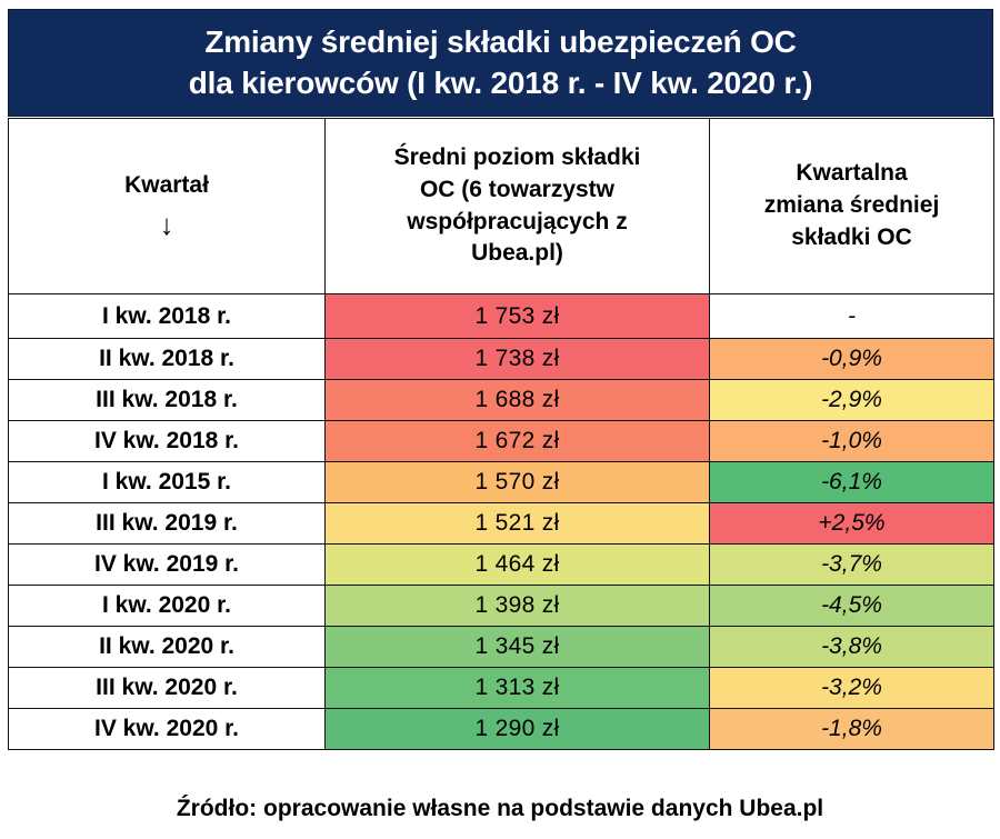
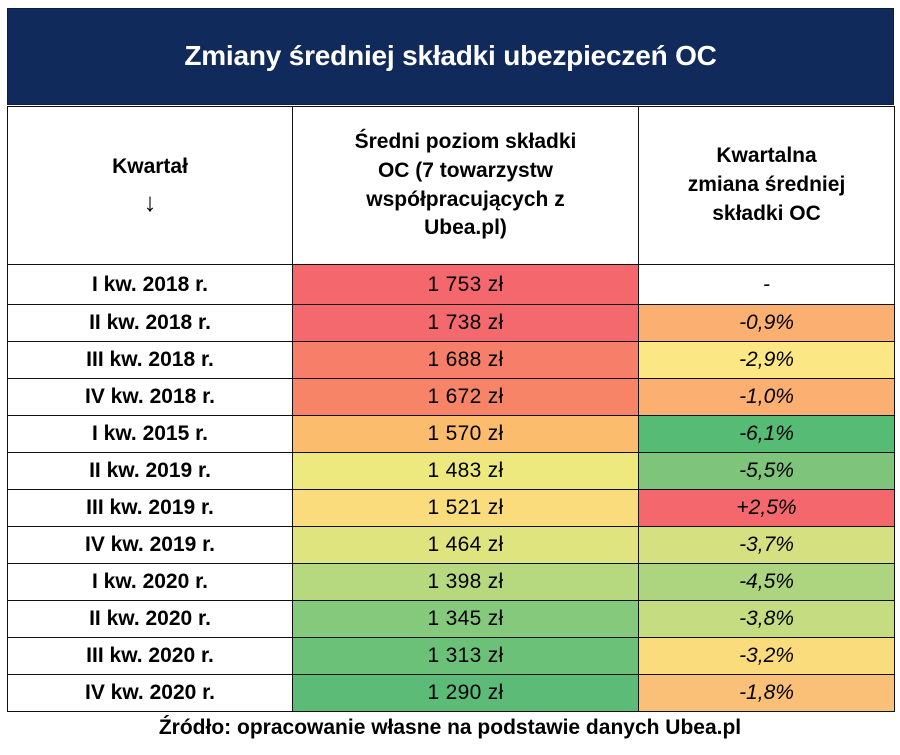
  Zmiany średniej składki ubezpieczeń OC
- dla kierowców (I kw. 2018 r. - IV kw. 2020 r.)
- Kwartał ↓	Średni poziom składki OC (6 towarzystw współpracujących z Ubea.pl)	Kwartalna zmiana średniej składki OC
+ Kwartał ↓	Średni poziom składki OC (7 towarzystw współpracujących z Ubea.pl)	Kwartalna zmiana średniej składki OC
  I kw. 2018 r.	1 753 zł	-
  II kw. 2018 r.	1 738 zł	-0,9%
  III kw. 2018 r.	1 688 zł	-2,9%
  IV kw. 2018 r.	1 672 zł	-1,0%
  I kw. 2015 r.	1 570 zł	-6,1%
+ II kw. 2019 r.	1 483 zł	-5,5%
  III kw. 2019 r.	1 521 zł	+2,5%
  IV kw. 2019 r.	1 464 zł	-3,7%
  I kw. 2020 r.	1 398 zł	-4,5%
  II kw. 2020 r.	1 345 zł	-3,8%
  III kw. 2020 r.	1 313 zł	-3,2%
  IV kw. 2020 r.	1 290 zł	-1,8%
  Źródło: opracowanie własne na podstawie danych Ubea.pl
